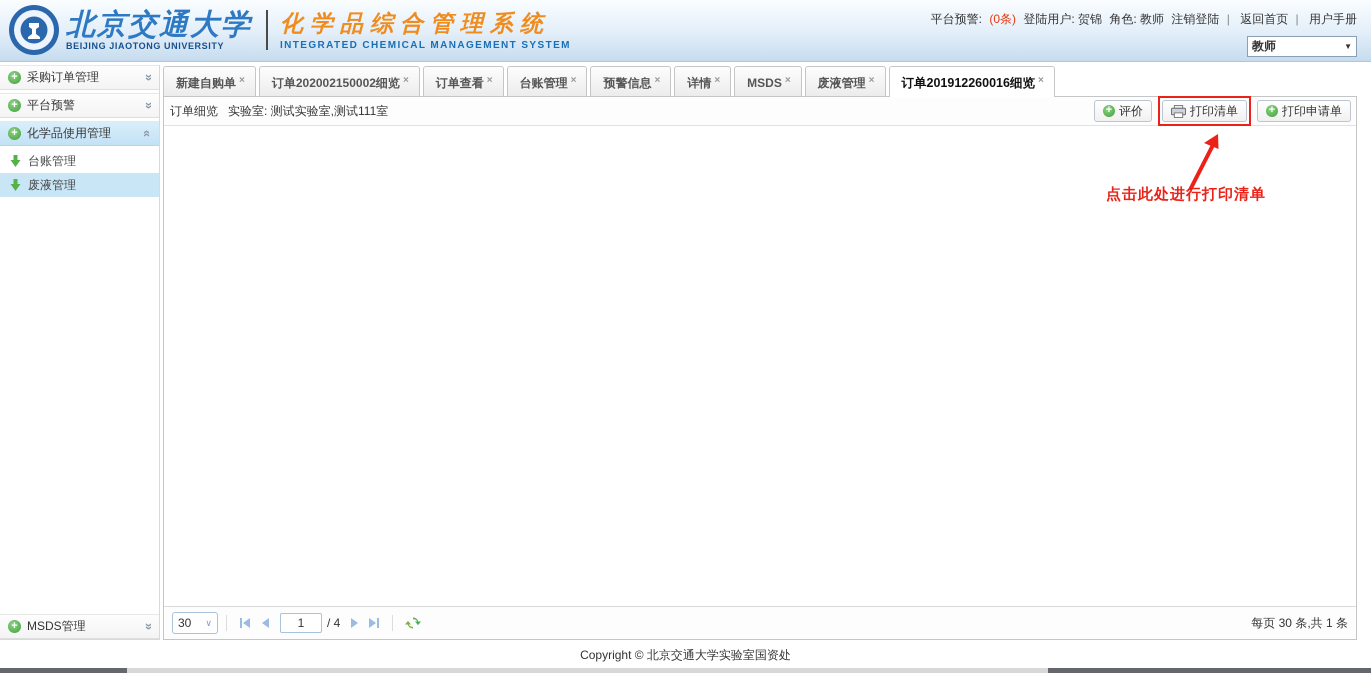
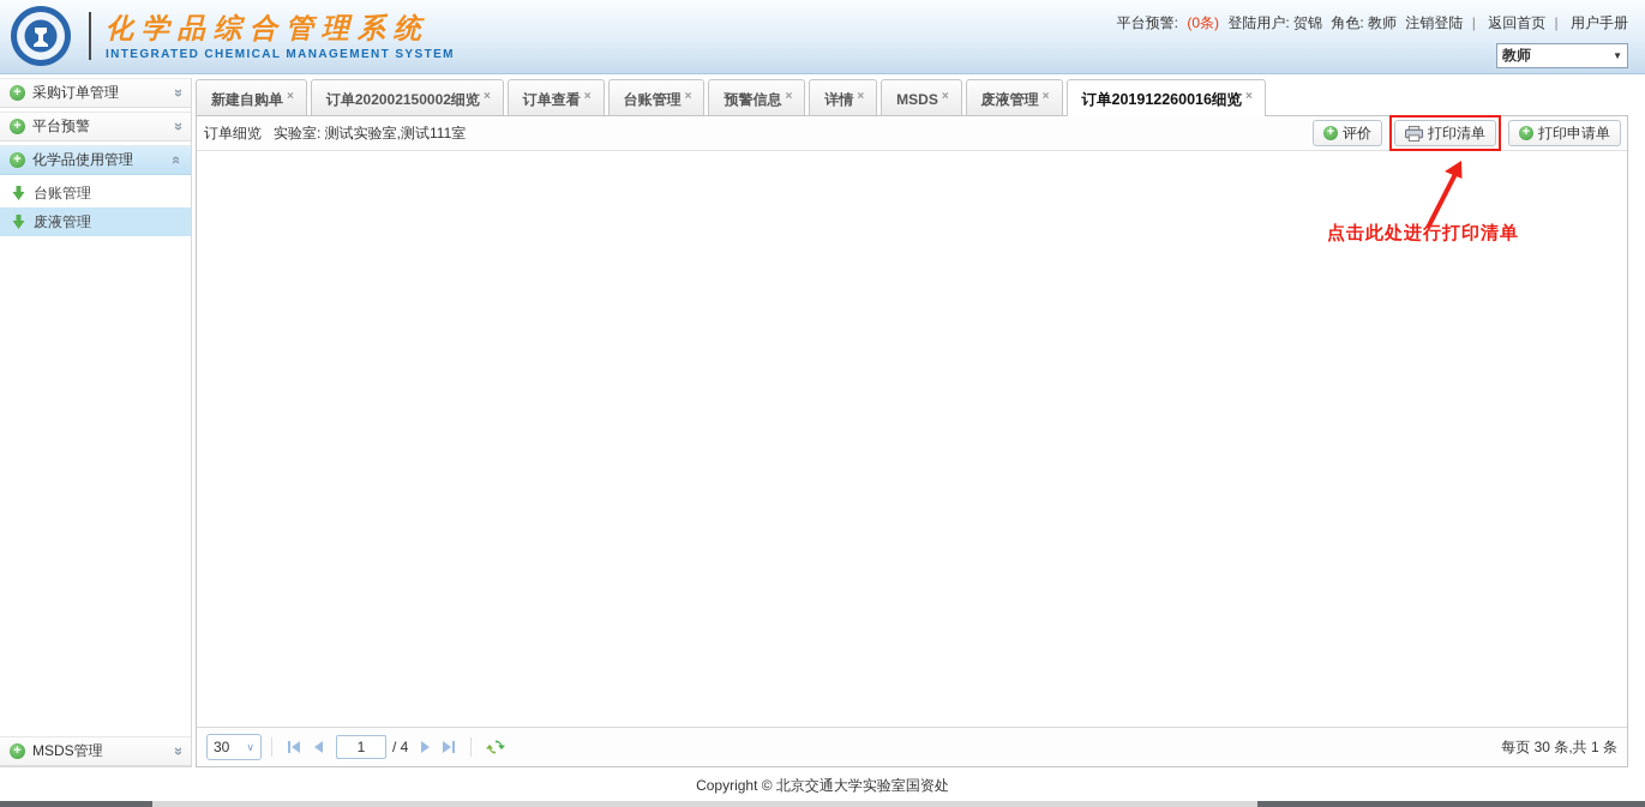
- 北京交通大学
- BEIJING JIAOTONG UNIVERSITY
  化学品综合管理系统
  INTEGRATED CHEMICAL MANAGEMENT SYSTEM
  平台预警: (0条) 登陆用户: 贺锦 角色: 教师 注销登陆 | 返回首页 | 用户手册
  教师
  ▼
  +
  采购订单管理
  +
  平台预警
  +
  化学品使用管理
  台账管理
  废液管理
  +
  MSDS管理
  新建自购单 ×
  订单202002150002细览 ×
  订单查看 ×
  台账管理 ×
  预警信息 ×
  详情 ×
  MSDS ×
  废液管理 ×
  订单201912260016细览 ×
  订单细览
  实验室: 测试实验室,测试111室
  +
  评价
  打印清单
  +
  打印申请单
  30
  ∨
  1
  / 4
  每页 30 条,共 1 条
  点击此处进行打印清单
  Copyright © 北京交通大学实验室国资处
